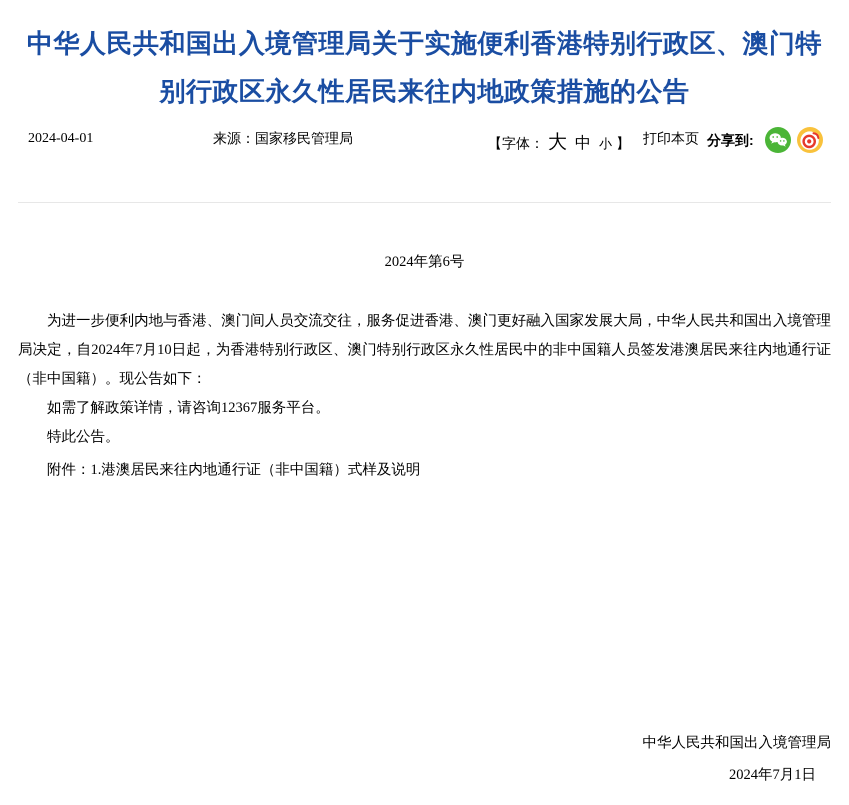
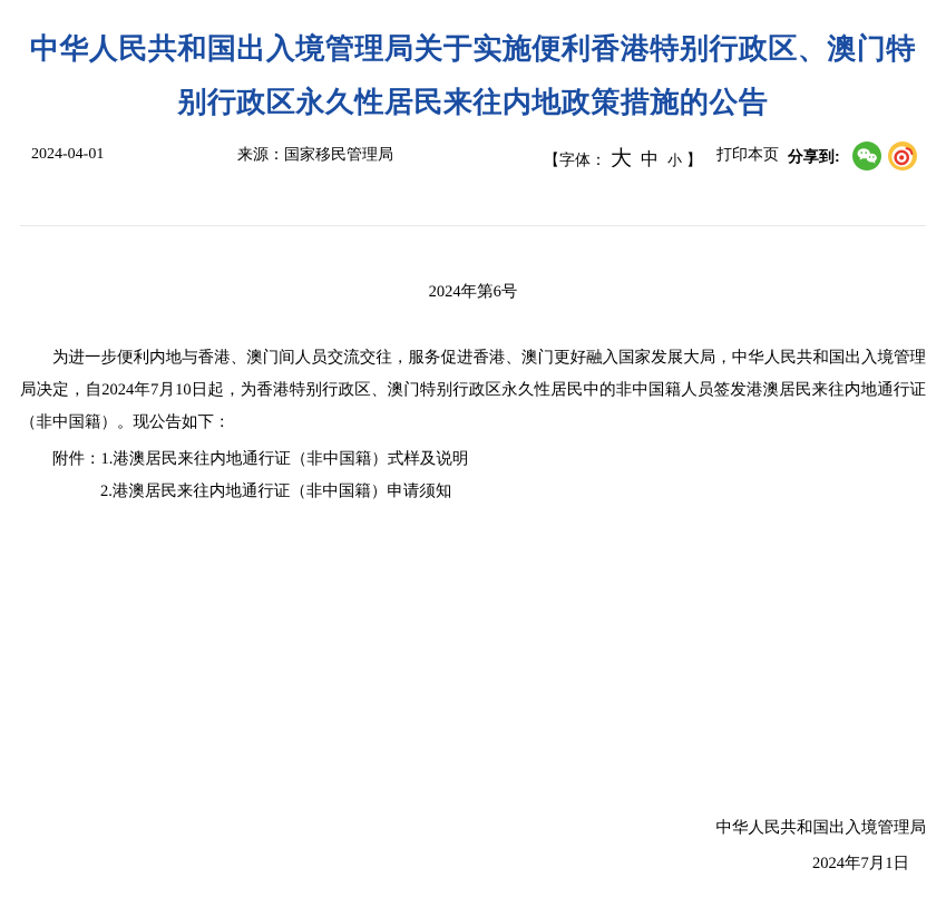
  中华人民共和国出入境管理局关于实施便利香港特别行政区、澳门特别行政区永久性居民来往内地政策措施的公告
  2024-04-01
  来源：国家移民管理局
  【字体： 大 中 小 】
  打印本页
  分享到:
  2024年第6号
  为进一步便利内地与香港、澳门间人员交流交往，服务促进香港、澳门更好融入国家发展大局，中华人民共和国出入境管理局决定，自2024年7月10日起，为香港特别行政区、澳门特别行政区永久性居民中的非中国籍人员签发港澳居民来往内地通行证（非中国籍）。现公告如下：
- 如需了解政策详情，请咨询12367服务平台。
- 特此公告。
  附件：1.港澳居民来往内地通行证（非中国籍）式样及说明
+ 2.港澳居民来往内地通行证（非中国籍）申请须知
  中华人民共和国出入境管理局
  2024年7月1日
